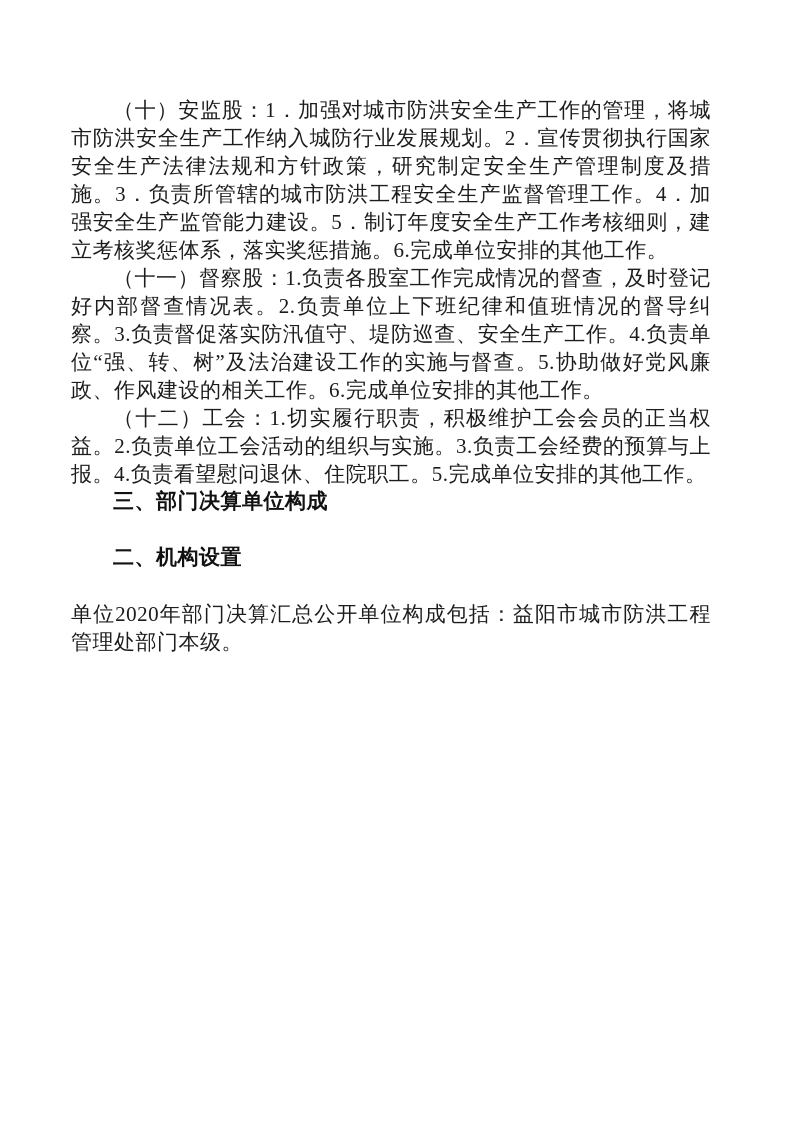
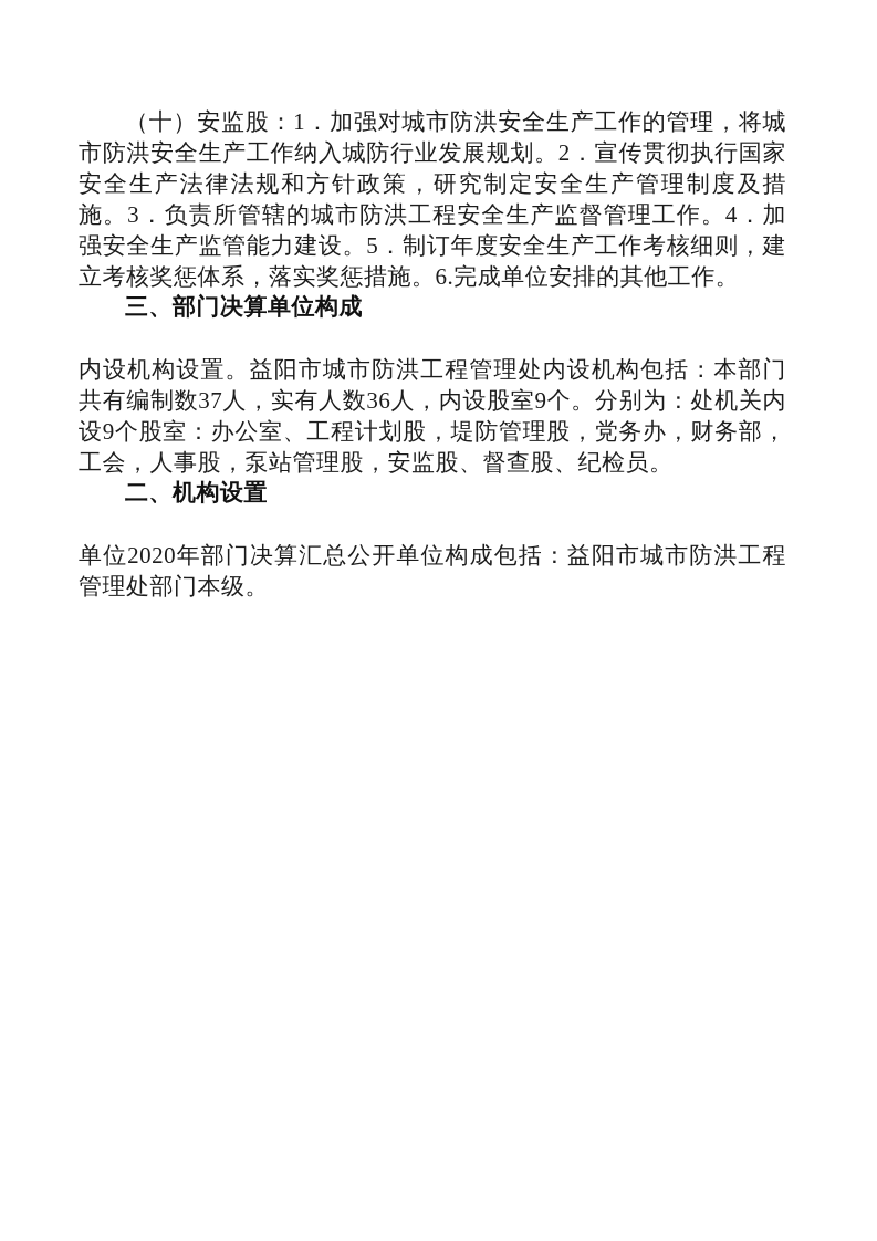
  （十）安监股：1．加强对城市防洪安全生产工作的管理，将城市防洪安全生产工作纳入城防行业发展规划。2．宣传贯彻执行国家安全生产法律法规和方针政策，研究制定安全生产管理制度及措施。3．负责所管辖的城市防洪工程安全生产监督管理工作。4．加强安全生产监管能力建设。5．制订年度安全生产工作考核细则，建立考核奖惩体系，落实奖惩措施。6.完成单位安排的其他工作。
- （十一）督察股：1.负责各股室工作完成情况的督查，及时登记好内部督查情况表。2.负责单位上下班纪律和值班情况的督导纠察。3.负责督促落实防汛值守、堤防巡查、安全生产工作。4.负责单位“强、转、树”及法治建设工作的实施与督查。5.协助做好党风廉政、作风建设的相关工作。6.完成单位安排的其他工作。
- （十二）工会：1.切实履行职责，积极维护工会会员的正当权益。2.负责单位工会活动的组织与实施。3.负责工会经费的预算与上报。4.负责看望慰问退休、住院职工。5.完成单位安排的其他工作。
  三、部门决算单位构成
+ 内设机构设置。益阳市城市防洪工程管理处内设机构包括：本部门共有编制数37人，实有人数36人，内设股室9个。分别为：处机关内设9个股室：办公室、工程计划股，堤防管理股，党务办，财务部，工会，人事股，泵站管理股，安监股、督查股、纪检员。
  二、机构设置
  单位2020年部门决算汇总公开单位构成包括：益阳市城市防洪工程管理处部门本级。
